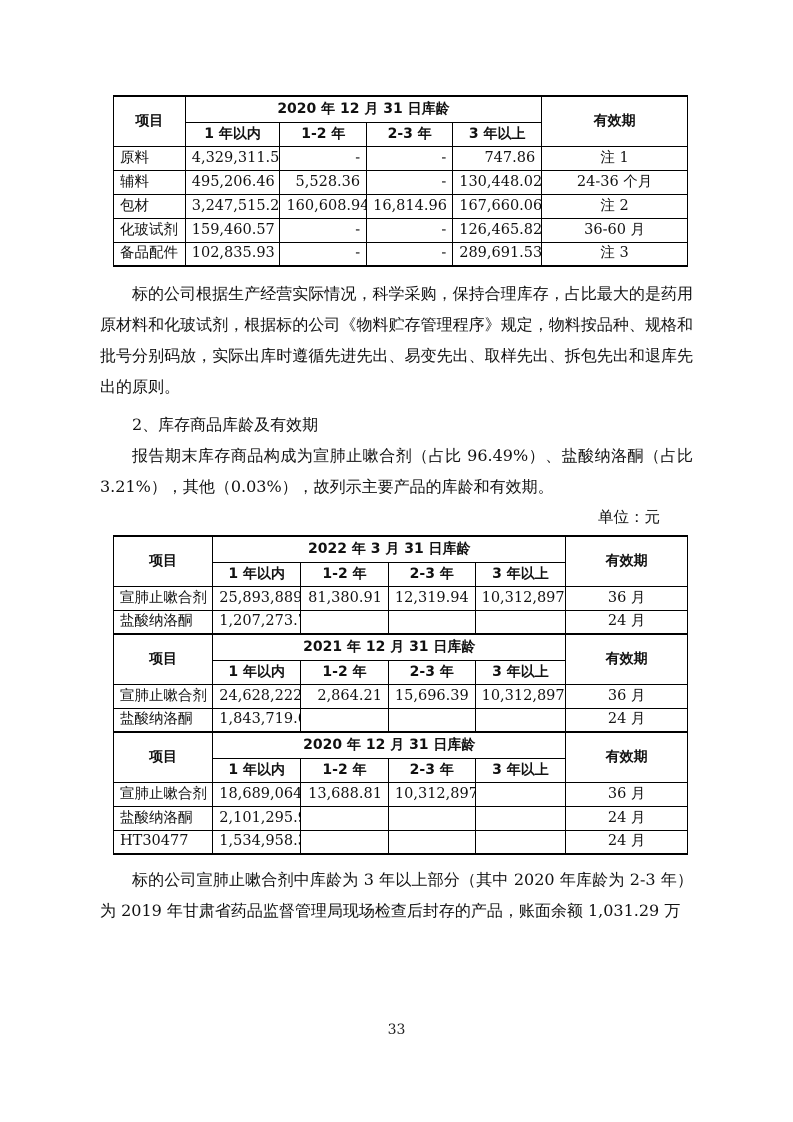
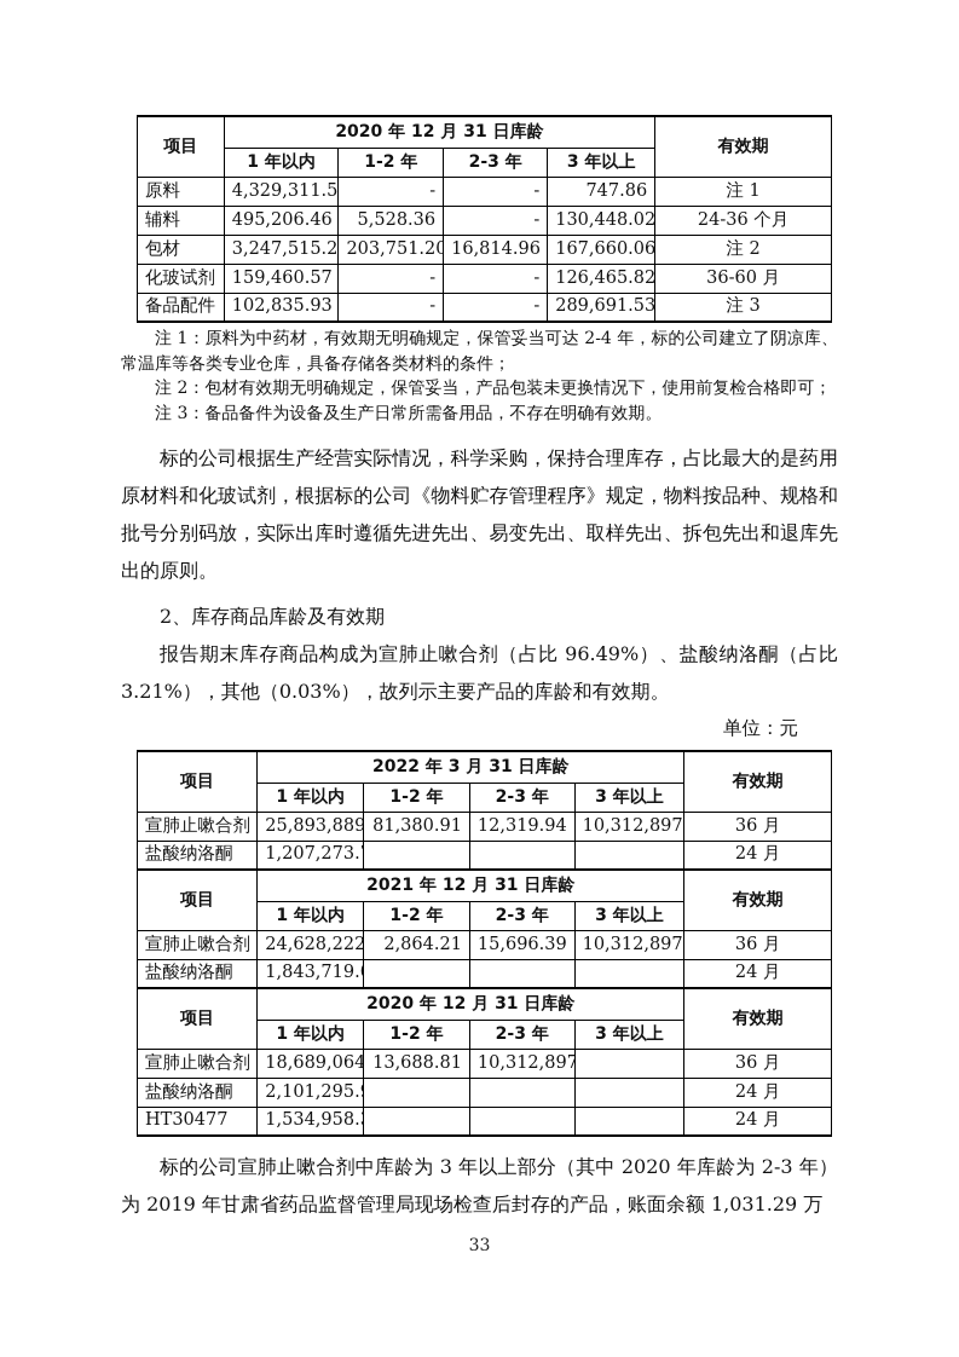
  项目	2020 年 12 月 31 日库龄	有效期
  1 年以内	1-2 年	2-3 年	3 年以上
  原料	4,329,311.5	-	-	747.86	注 1
  辅料	495,206.46	5,528.36	-	130,448.02	24-36 个月
- 包材	3,247,515.2	160,608.94	16,814.96	167,660.06	注 2
+ 包材	3,247,515.2	203,751.20	16,814.96	167,660.06	注 2
  化玻试剂	159,460.57	-	-	126,465.82	36-60 月
  备品配件	102,835.93	-	-	289,691.53	注 3
+ 注 1：原料为中药材，有效期无明确规定，保管妥当可达 2-4 年，标的公司建立了阴凉库、常温库等各类专业仓库，具备存储各类材料的条件；
+ 注 2：包材有效期无明确规定，保管妥当，产品包装未更换情况下，使用前复检合格即可；
+ 注 3：备品备件为设备及生产日常所需备用品，不存在明确有效期。
  标的公司根据生产经营实际情况，科学采购，保持合理库存，占比最大的是药用原材料和化玻试剂，根据标的公司《物料贮存管理程序》规定，物料按品种、规格和批号分别码放，实际出库时遵循先进先出、易变先出、取样先出、拆包先出和退库先出的原则。
  2、库存商品库龄及有效期
  报告期末库存商品构成为宣肺止嗽合剂（占比 96.49%）、盐酸纳洛酮（占比3.21%），其他（0.03%），故列示主要产品的库龄和有效期。
  单位：元
  项目	2022 年 3 月 31 日库龄	有效期
  1 年以内	1-2 年	2-3 年	3 年以上
  宣肺止嗽合剂	25,893,889	81,380.91	12,319.94	10,312,897	36 月
  盐酸纳洛酮	1,207,273.				24 月
  项目	2021 年 12 月 31 日库龄	有效期
  1 年以内	1-2 年	2-3 年	3 年以上
  宣肺止嗽合剂	24,628,222	2,864.21	15,696.39	10,312,897	36 月
  盐酸纳洛酮	1,843,719.				24 月
  项目	2020 年 12 月 31 日库龄	有效期
  1 年以内	1-2 年	2-3 年	3 年以上
  宣肺止嗽合剂	18,689,064	13,688.81	10,312,897		36 月
  盐酸纳洛酮	2,101,295.				24 月
  HT30477	1,534,958.				24 月
  标的公司宣肺止嗽合剂中库龄为 3 年以上部分（其中 2020 年库龄为 2-3 年）为 2019 年甘肃省药品监督管理局现场检查后封存的产品，账面余额 1,031.29 万
  33
